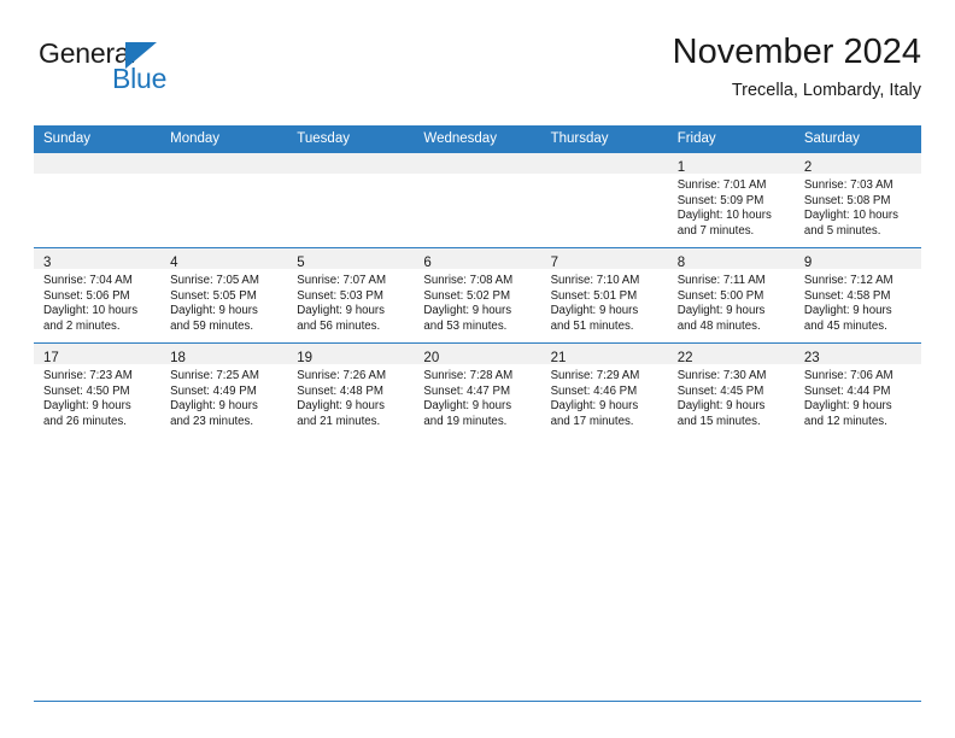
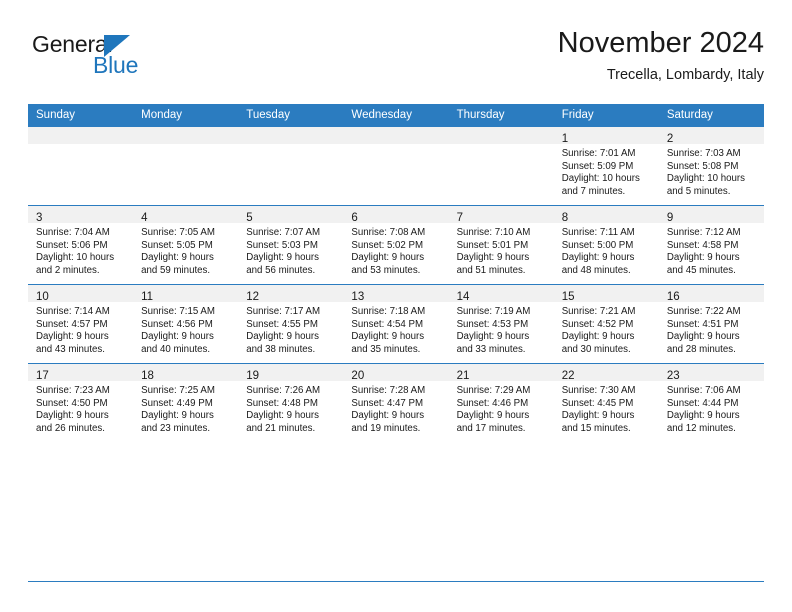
  General
  Blue
  November 2024
  Trecella, Lombardy, Italy
  Sunday	Monday	Tuesday	Wednesday	Thursday	Friday	Saturday
  					1Sunrise: 7:01 AMSunset: 5:09 PMDaylight: 10 hoursand 7 minutes.	2Sunrise: 7:03 AMSunset: 5:08 PMDaylight: 10 hoursand 5 minutes.
  3Sunrise: 7:04 AMSunset: 5:06 PMDaylight: 10 hoursand 2 minutes.	4Sunrise: 7:05 AMSunset: 5:05 PMDaylight: 9 hoursand 59 minutes.	5Sunrise: 7:07 AMSunset: 5:03 PMDaylight: 9 hoursand 56 minutes.	6Sunrise: 7:08 AMSunset: 5:02 PMDaylight: 9 hoursand 53 minutes.	7Sunrise: 7:10 AMSunset: 5:01 PMDaylight: 9 hoursand 51 minutes.	8Sunrise: 7:11 AMSunset: 5:00 PMDaylight: 9 hoursand 48 minutes.	9Sunrise: 7:12 AMSunset: 4:58 PMDaylight: 9 hoursand 45 minutes.
+ 10Sunrise: 7:14 AMSunset: 4:57 PMDaylight: 9 hoursand 43 minutes.	11Sunrise: 7:15 AMSunset: 4:56 PMDaylight: 9 hoursand 40 minutes.	12Sunrise: 7:17 AMSunset: 4:55 PMDaylight: 9 hoursand 38 minutes.	13Sunrise: 7:18 AMSunset: 4:54 PMDaylight: 9 hoursand 35 minutes.	14Sunrise: 7:19 AMSunset: 4:53 PMDaylight: 9 hoursand 33 minutes.	15Sunrise: 7:21 AMSunset: 4:52 PMDaylight: 9 hoursand 30 minutes.	16Sunrise: 7:22 AMSunset: 4:51 PMDaylight: 9 hoursand 28 minutes.
  17Sunrise: 7:23 AMSunset: 4:50 PMDaylight: 9 hoursand 26 minutes.	18Sunrise: 7:25 AMSunset: 4:49 PMDaylight: 9 hoursand 23 minutes.	19Sunrise: 7:26 AMSunset: 4:48 PMDaylight: 9 hoursand 21 minutes.	20Sunrise: 7:28 AMSunset: 4:47 PMDaylight: 9 hoursand 19 minutes.	21Sunrise: 7:29 AMSunset: 4:46 PMDaylight: 9 hoursand 17 minutes.	22Sunrise: 7:30 AMSunset: 4:45 PMDaylight: 9 hoursand 15 minutes.	23Sunrise: 7:06 AMSunset: 4:44 PMDaylight: 9 hoursand 12 minutes.
